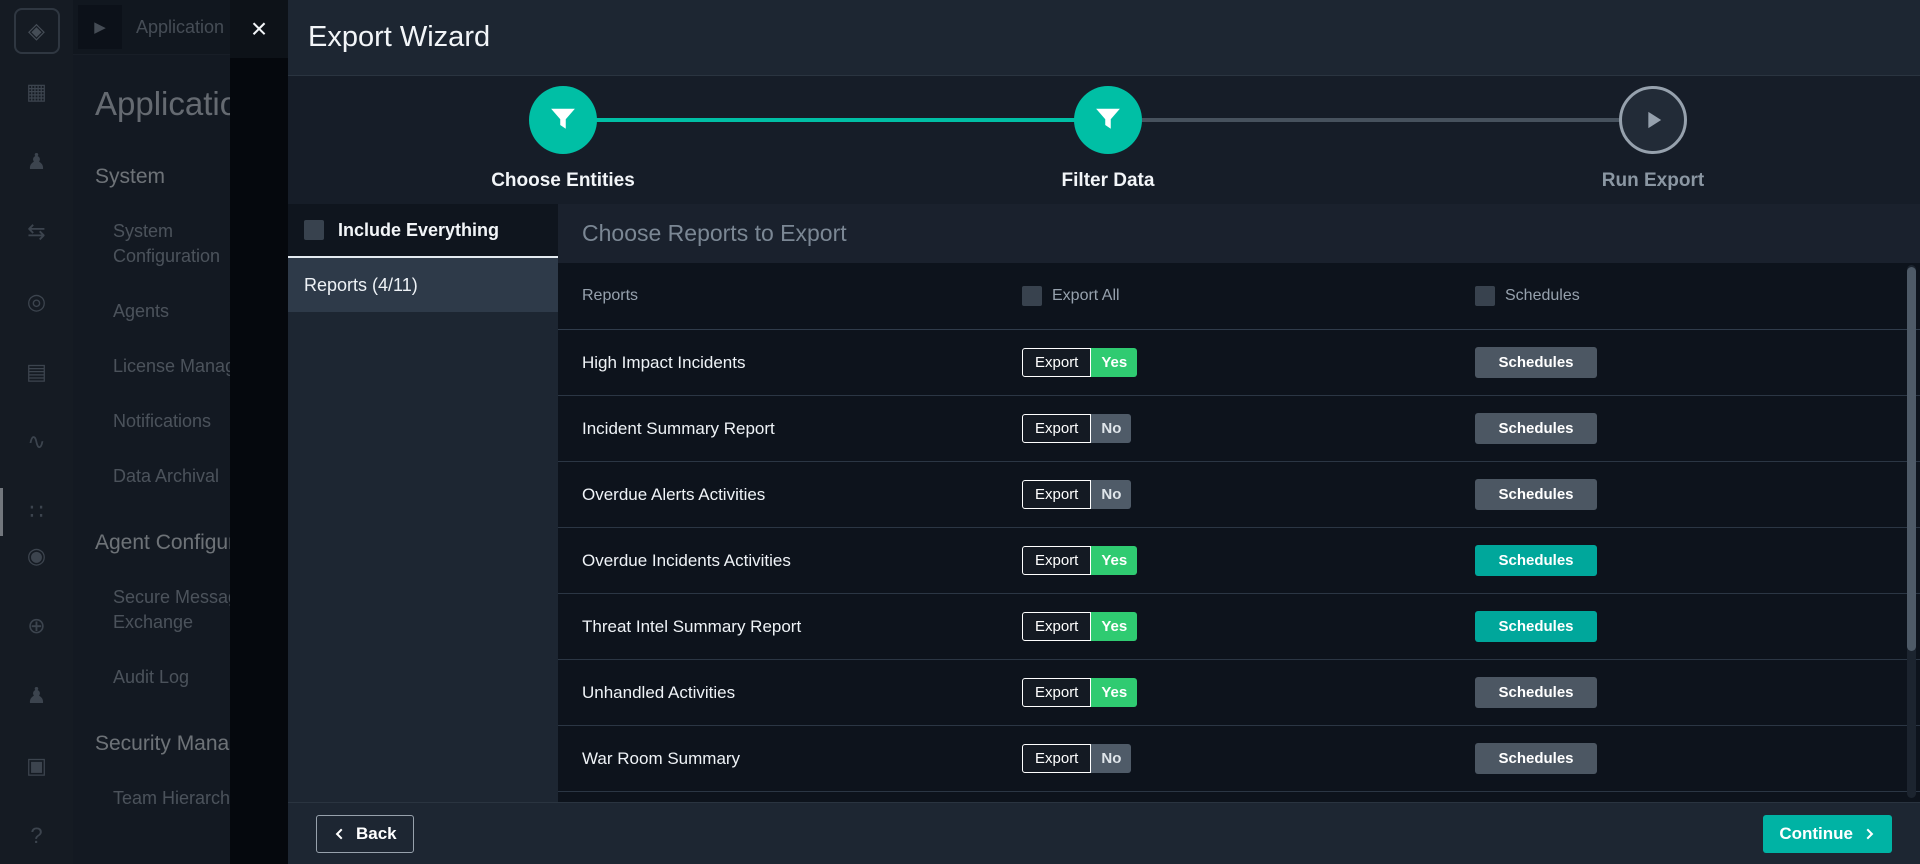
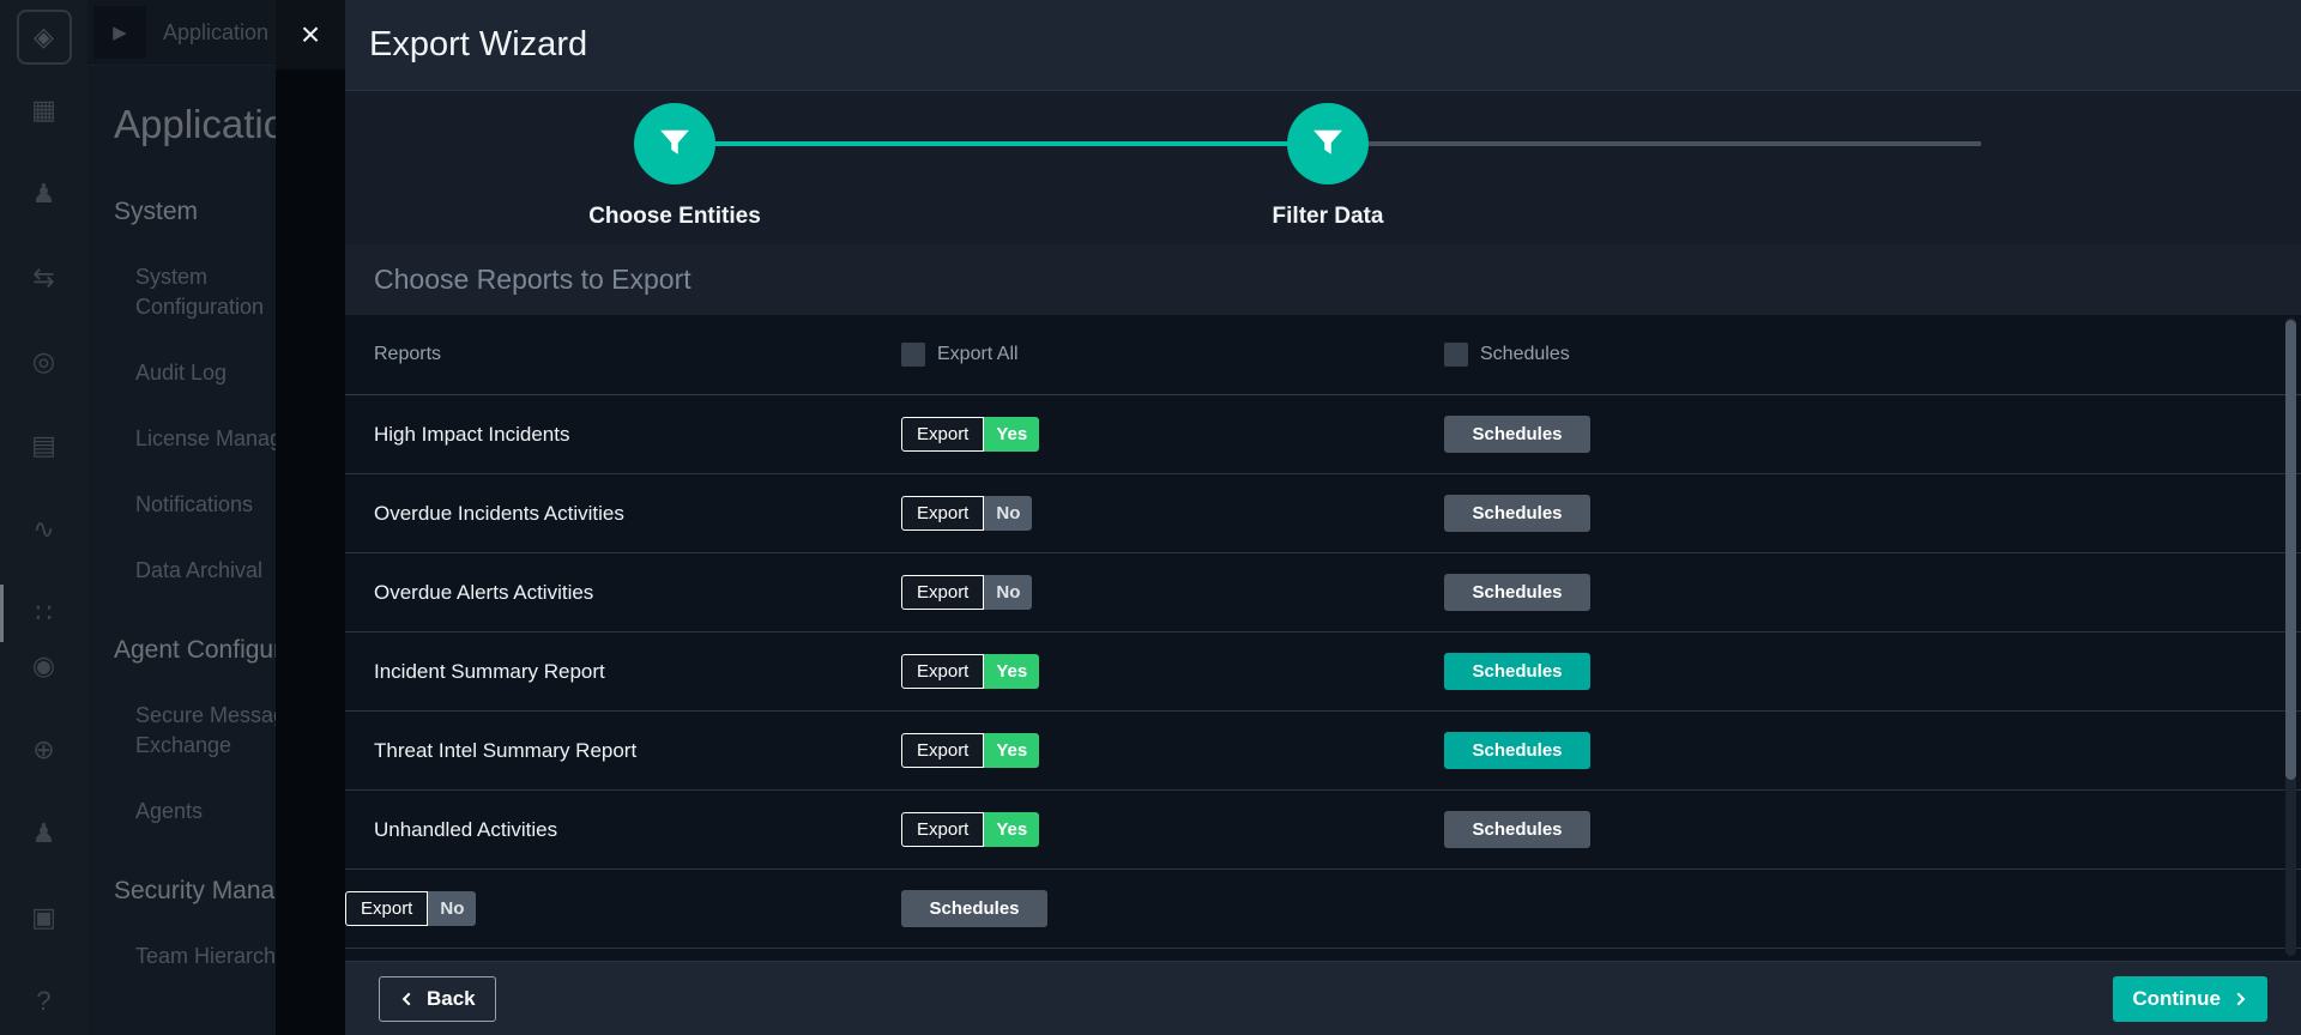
  ◈
  ▦
  ♟
  ⇆
  ◎
  ▤
  ∿
  ∷
  ◉
  ⊕
  ♟
  ▣
  ?
  ▶
  Application
  Applicatio
  System
  System Configuration
- Agents
+ Audit Log
  License Mana
  Notifications
  Data Archival
  Secure Messa Exchange
- Audit Log
+ Agents
  Team Hierarch
  ×
  Export Wizard
  Choose Entities
  Filter Data
- Run Export
- Include Everything
- Reports (4/11)
  Choose Reports to Export
  Reports
  Export All
  Schedules
  High Impact Incidents
  Export
  Yes
  Schedules
- Incident Summary Report
+ Overdue Incidents Activities
  Export
  No
  Schedules
  Overdue Alerts Activities
  Export
  No
  Schedules
- Overdue Incidents Activities
+ Incident Summary Report
  Export
  Yes
  Schedules
  Threat Intel Summary Report
  Export
  Yes
  Schedules
  Unhandled Activities
  Export
  Yes
  Schedules
- War Room Summary
  Export
  No
  Schedules
  Back
  Continue
